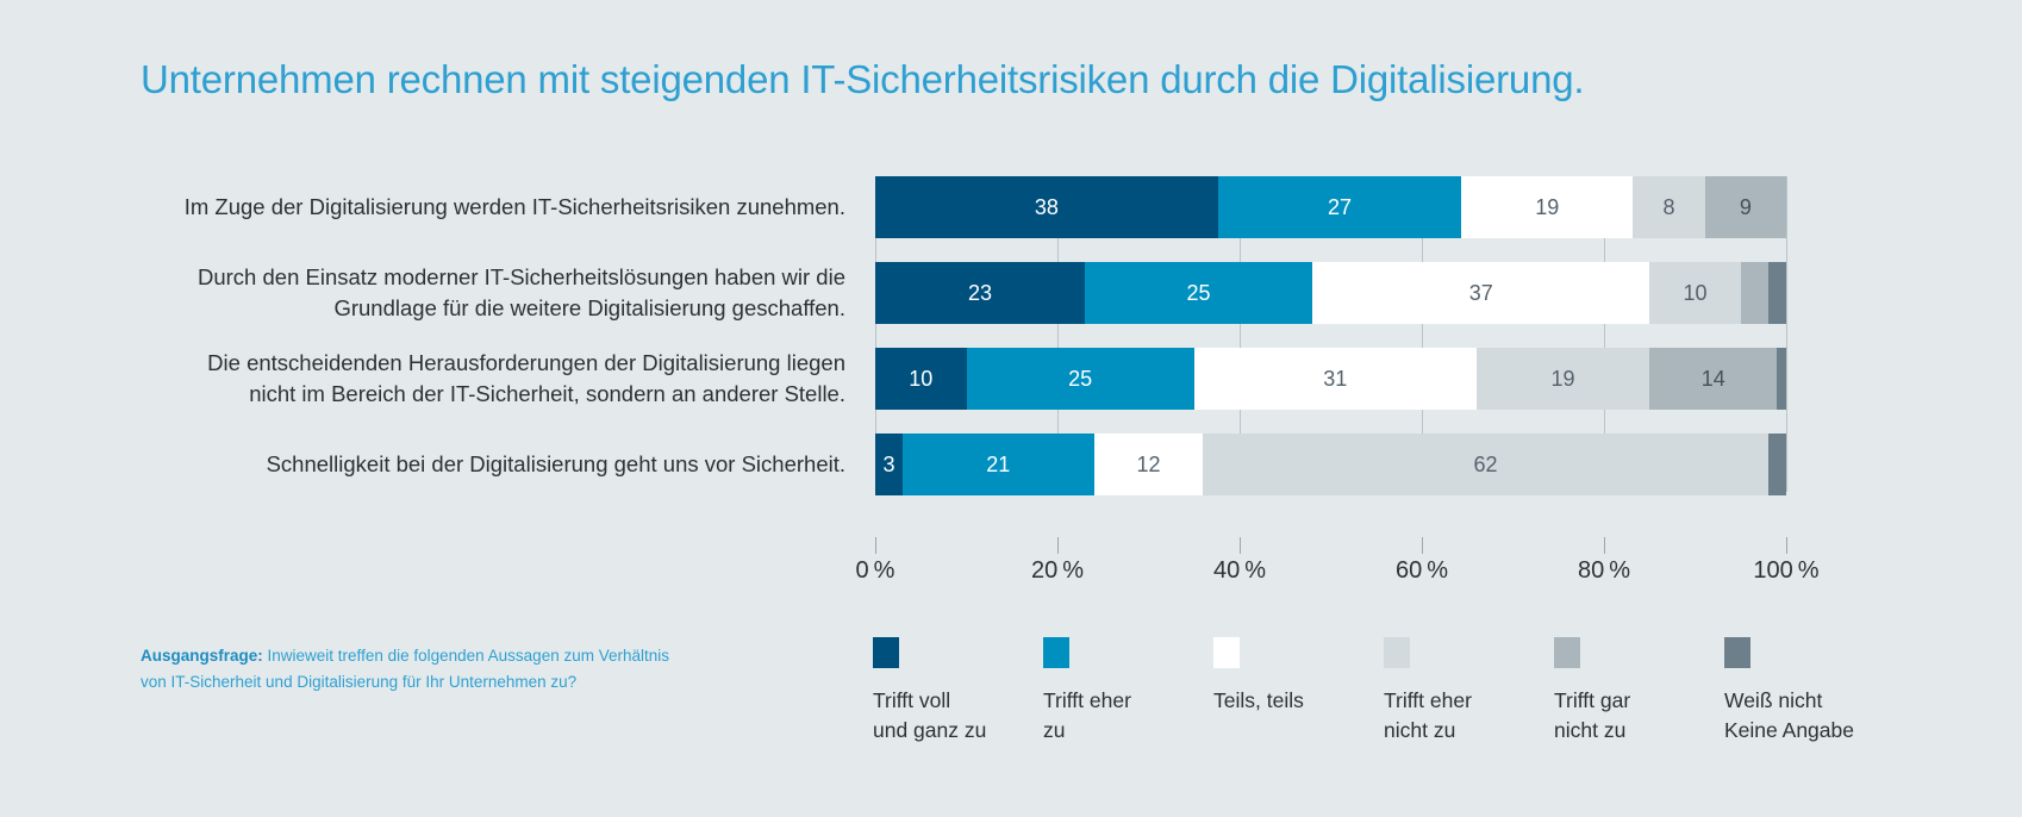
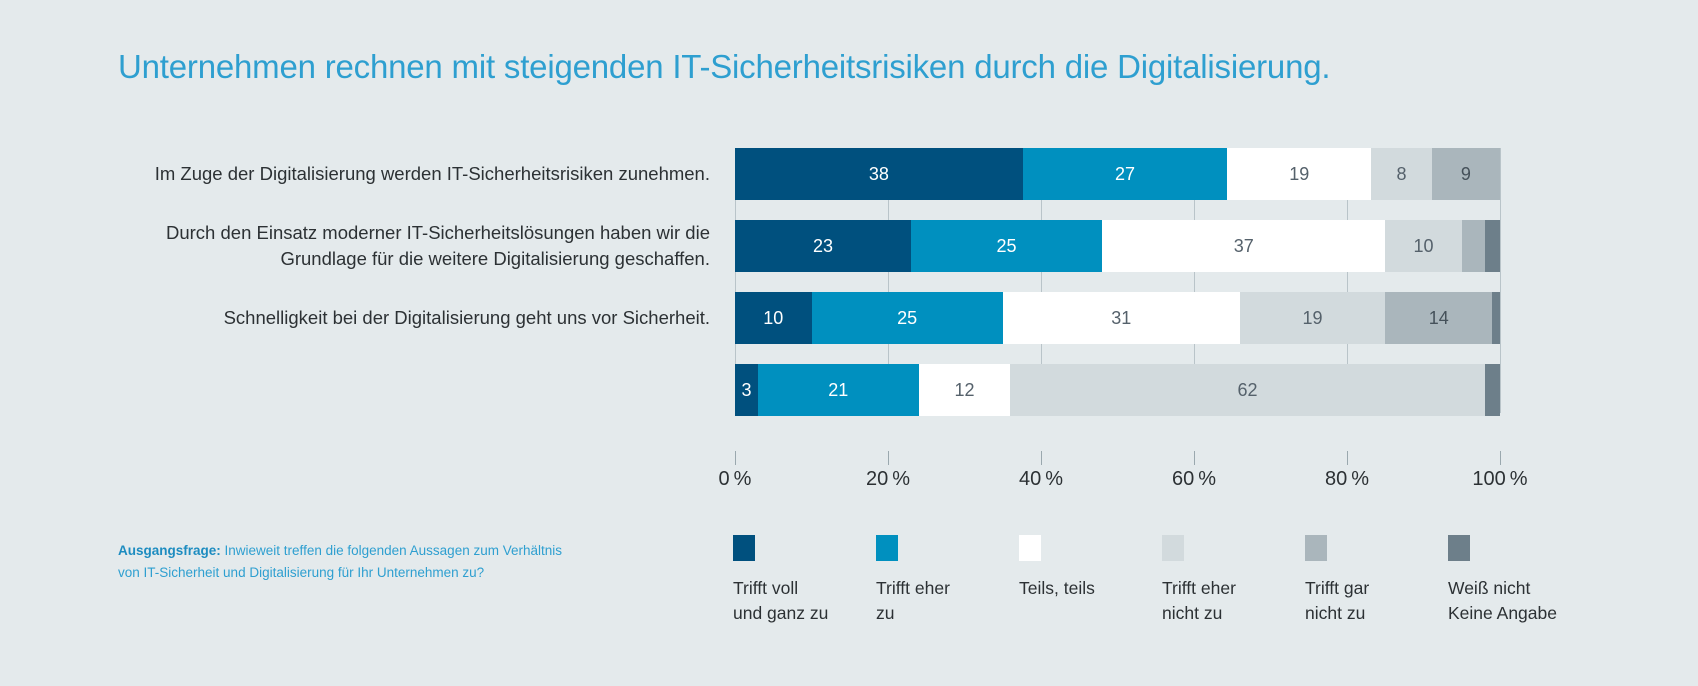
  Unternehmen rechnen mit steigenden IT-Sicherheitsrisiken durch die Digitalisierung.
  Im Zuge der Digitalisierung werden IT-Sicherheitsrisiken zunehmen.
  Durch den Einsatz moderner IT-Sicherheitslösungen haben wir die
  Grundlage für die weitere Digitalisierung geschaffen.
- Die entscheidenden Herausforderungen der Digitalisierung liegen
- nicht im Bereich der IT-Sicherheit, sondern an anderer Stelle.
  Schnelligkeit bei der Digitalisierung geht uns vor Sicherheit.
  38
  27
  19
  8
  9
  23
  25
  37
  10
  10
  25
  31
  19
  14
  3
  21
  12
  62
  0 %
  20 %
  40 %
  60 %
  80 %
  100 %
  Ausgangsfrage: Inwieweit treffen die folgenden Aussagen zum Ver­hältnis von IT-Sicherheit und Digitalisierung für Ihr Unternehmen zu?
  Trifft voll
  und ganz zu
  Trifft eher
  zu
  Teils, teils
  Trifft eher
  nicht zu
  Trifft gar
  nicht zu
  Weiß nicht
  Keine Angabe
